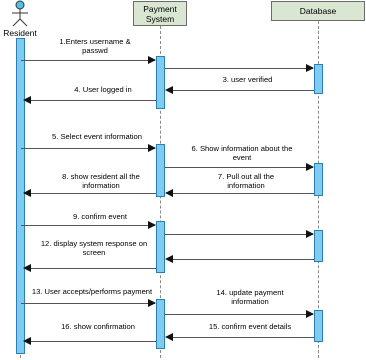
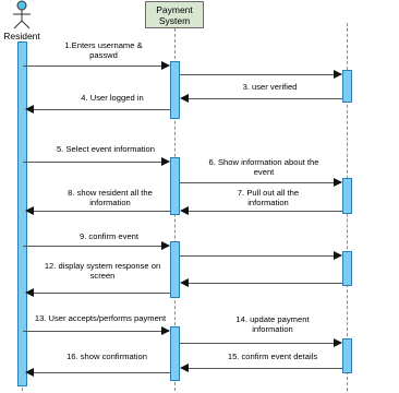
  Resident
  Payment System
- Database
  1.Enters username &
  passwd
  3. user verified
  4. User logged in
  5. Select event information
  6. Show information about the
  event
  7. Pull out all the
  information
  8. show resident all the
  information
  9. confirm event
  12. display system response on
  screen
  13. User accepts/performs payment
  14. update payment
  information
  15. confirm event details
  16. show confirmation
